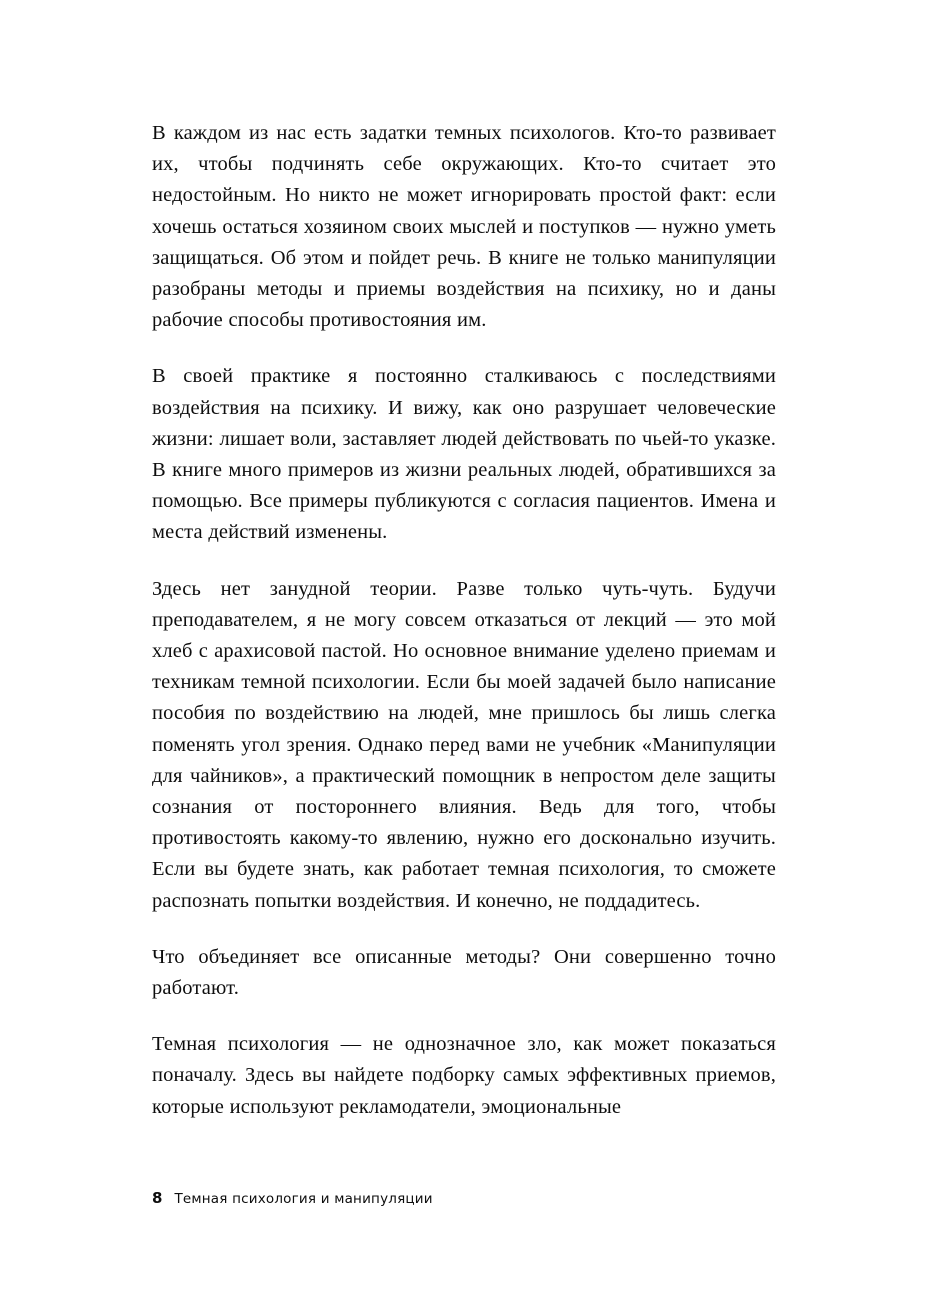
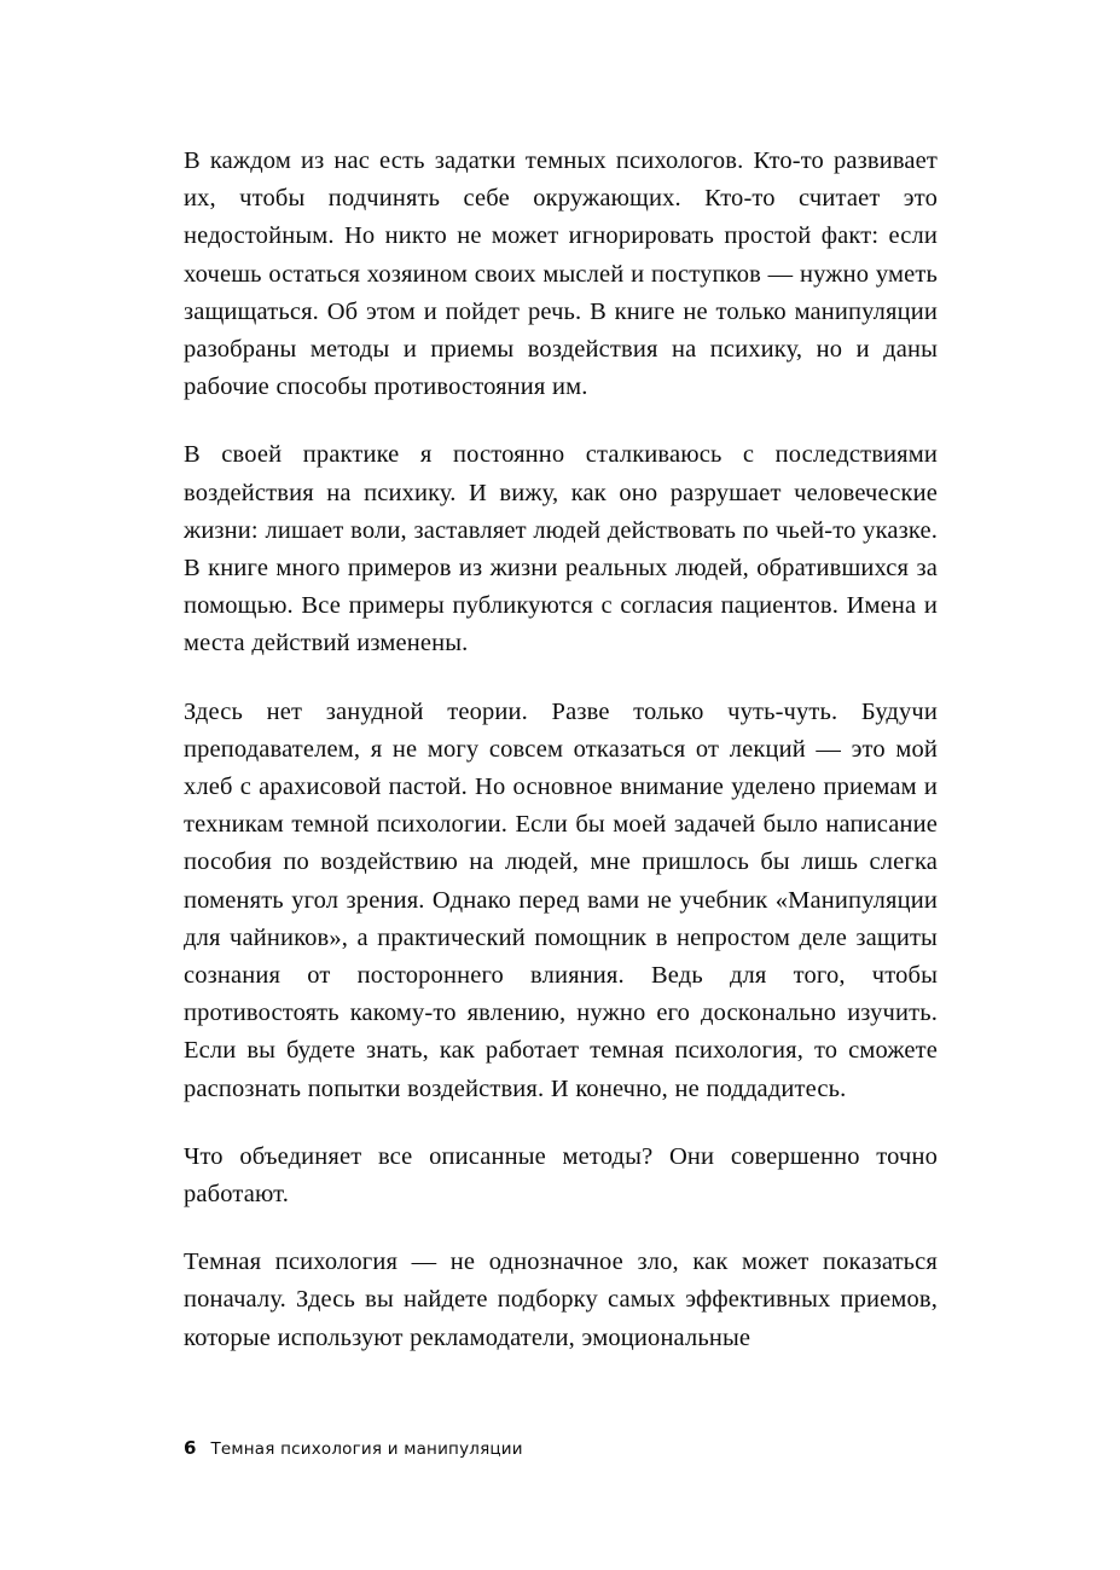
  В каждом из нас есть задатки темных психологов. Кто-то развивает их, чтобы подчинять себе окружающих. Кто-то считает это недостойным. Но никто не может игнорировать простой факт: если хочешь остаться хозяином своих мыслей и поступков — нужно уметь защищаться. Об этом и пойдет речь. В книге не только манипуляции разобраны методы и приемы воздействия на психику, но и даны рабочие способы противостояния им.
  В своей практике я постоянно сталкиваюсь с последствиями воздействия на психику. И вижу, как оно разрушает человеческие жизни: лишает воли, заставляет людей действовать по чьей-то указке. В книге много примеров из жизни реальных людей, обратившихся за помощью. Все примеры публикуются с согласия пациентов. Имена и места действий изменены.
  Здесь нет занудной теории. Разве только чуть-чуть. Будучи преподавателем, я не могу совсем отказаться от лекций — это мой хлеб с арахисовой пастой. Но основное внимание уделено приемам и техникам темной психологии. Если бы моей задачей было написание пособия по воздействию на людей, мне пришлось бы лишь слегка поменять угол зрения. Однако перед вами не учебник «Манипуляции для чайников», а практический помощник в непростом деле защиты сознания от постороннего влияния. Ведь для того, чтобы противостоять какому-то явлению, нужно его досконально изучить. Если вы будете знать, как работает темная психология, то сможете распознать попытки воздействия. И конечно, не поддадитесь.
  Что объединяет все описанные методы? Они совершенно точно работают.
  Темная психология — не однозначное зло, как может показаться поначалу. Здесь вы найдете подборку самых эффективных приемов, которые используют рекламодатели, эмоциональные
- 8
+ 6
  Темная психология и манипуляции
